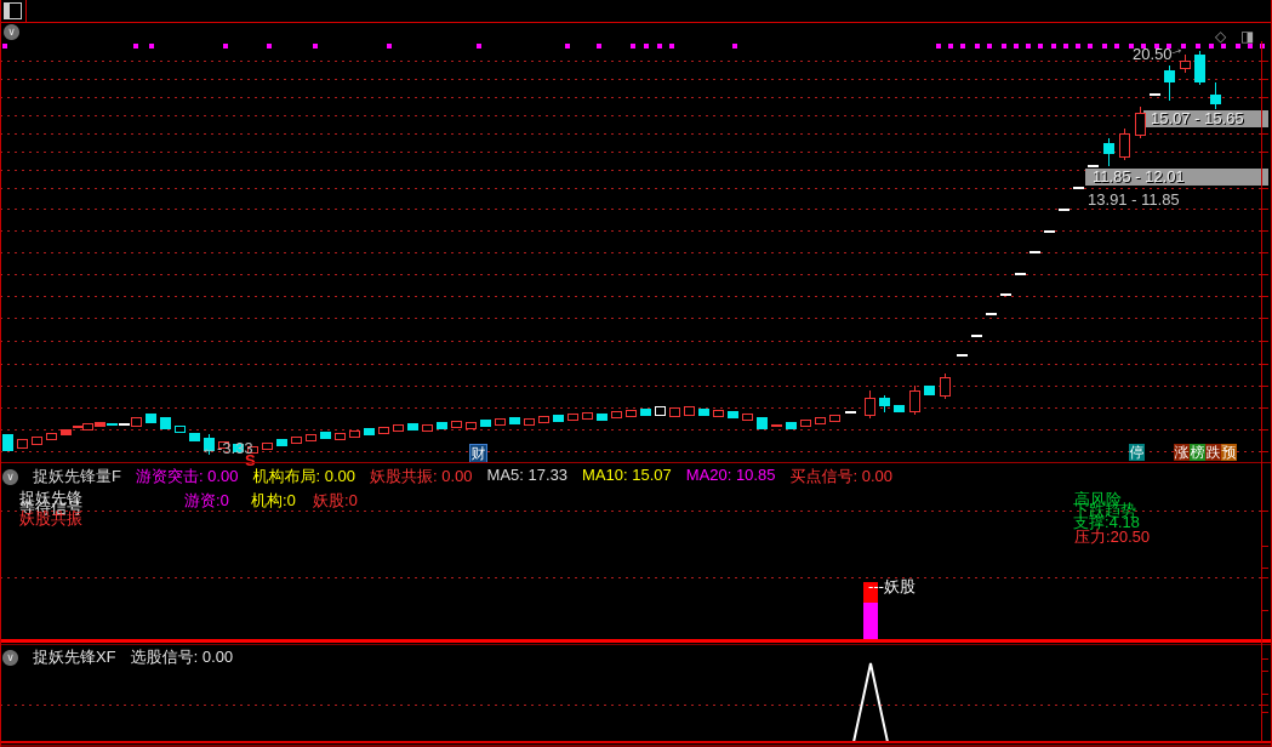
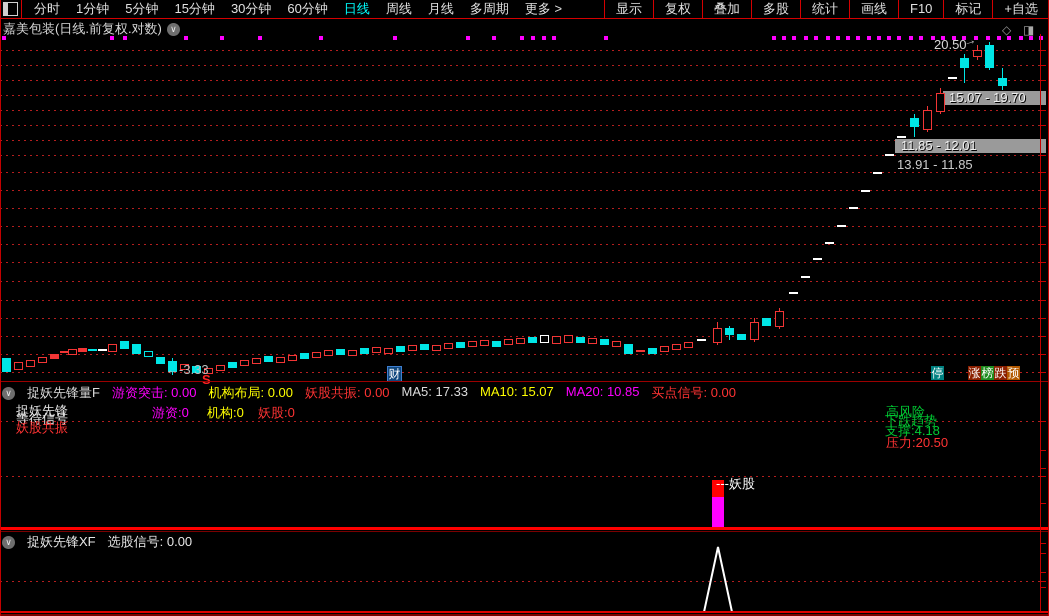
+ 分时 1分钟 5分钟 15分钟 30分钟 60分钟 日线 周线 月线 多周期 更多 >
+ 显示
+ 复权
+ 叠加
+ 多股
+ 统计
+ 画线
+ F10
+ 标记
+ +自选
+ 嘉美包装(日线.前复权.对数)
  ∨
  ◇
  ◨
- 15.07 - 15.65
+ 15.07 - 19.70
  11.85 - 12.01
  20.50
  13.91 - 11.85
  ←-3.33
  S
  财
  停
  涨
  榜
  跌
  预
  捉妖先锋
  等待信号
  妖股共振
  游资:0
  机构:0
  妖股:0
  高风险
  下跌趋势
  支撑:4.18
  压力:20.50
  ---妖股
  ∨
  捉妖先锋量F
  游资突击: 0.00
  机构布局: 0.00
  妖股共振: 0.00
  MA5: 17.33
  MA10: 15.07
  MA20: 10.85
  买点信号: 0.00
  ∨
  捉妖先锋XF
  选股信号: 0.00
